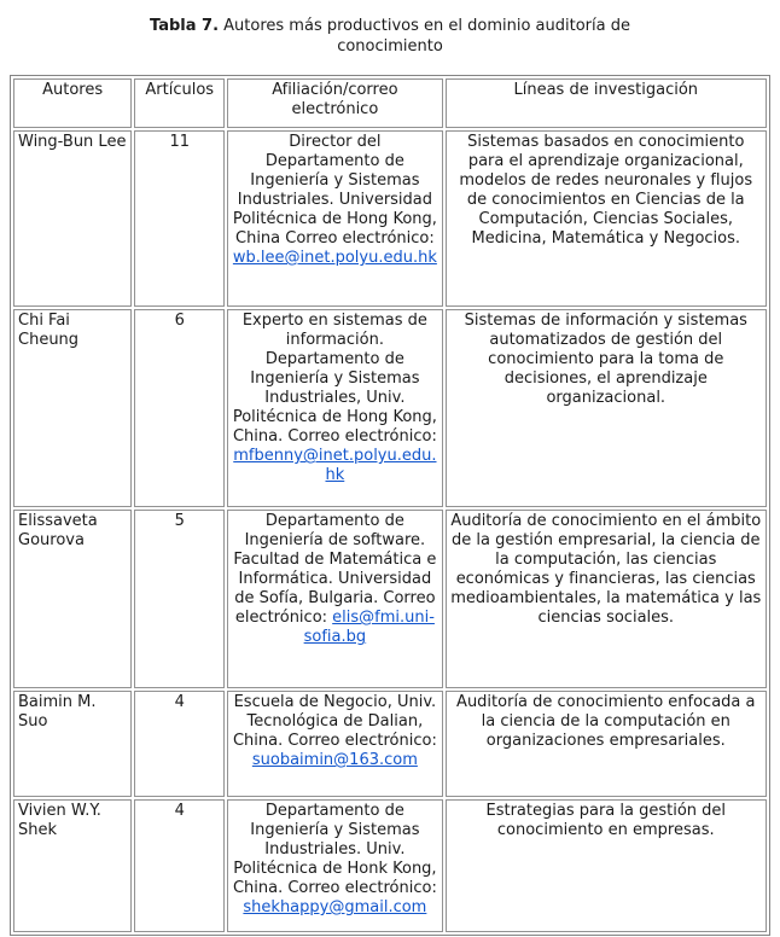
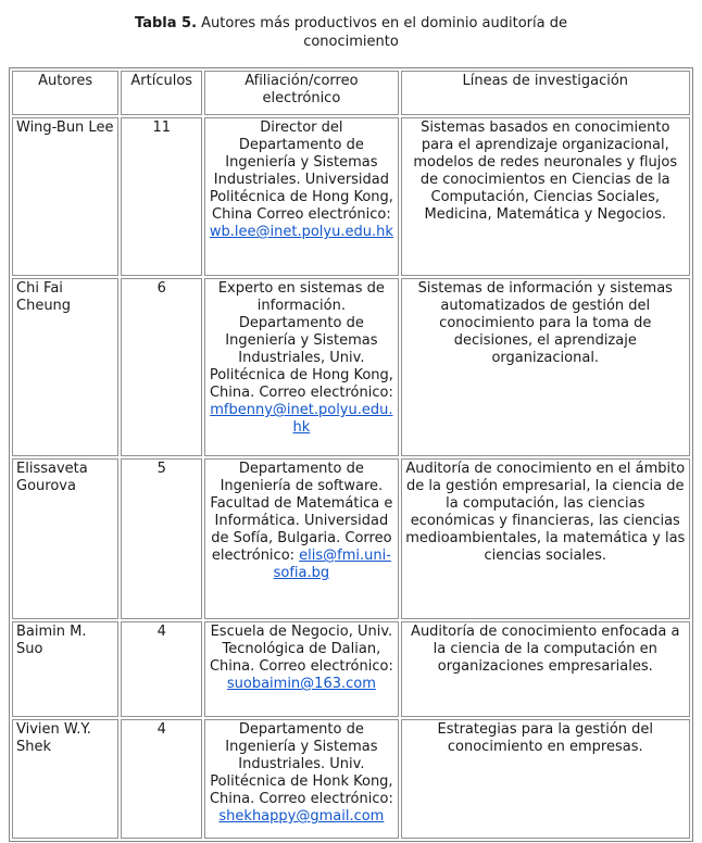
- Tabla 7. Autores más productivos en el dominio auditoría de conocimiento
+ Tabla 5. Autores más productivos en el dominio auditoría de conocimiento
  Autores	Artículos	Afiliación/correo electrónico	Líneas de investigación
  Wing-Bun Lee	11	Director del Departamento de Ingeniería y Sistemas Industriales. Universidad Politécnica de Hong Kong, China Correo electrónico: wb.lee@inet.polyu.edu.hk	Sistemas basados en conocimiento para el aprendizaje organizacional, modelos de redes neuronales y flujos de conocimientos en Ciencias de la Computación, Ciencias Sociales, Medicina, Matemática y Negocios.
  Chi Fai Cheung	6	Experto en sistemas de información. Departamento de Ingeniería y Sistemas Industriales, Univ. Politécnica de Hong Kong, China. Correo electrónico: mfbenny@inet.polyu.edu.hk	Sistemas de información y sistemas automatizados de gestión del conocimiento para la toma de decisiones, el aprendizaje organizacional.
  Elissaveta Gourova	5	Departamento de Ingeniería de software. Facultad de Matemática e Informática. Universidad de Sofía, Bulgaria. Correo electrónico: elis@fmi.uni-sofia.bg	Auditoría de conocimiento en el ámbito de la gestión empresarial, la ciencia de la computación, las ciencias económicas y financieras, las ciencias medioambientales, la matemática y las ciencias sociales.
  Baimin M. Suo	4	Escuela de Negocio, Univ. Tecnológica de Dalian, China. Correo electrónico: suobaimin@163.com	Auditoría de conocimiento enfocada a la ciencia de la computación en organizaciones empresariales.
  Vivien W.Y. Shek	4	Departamento de Ingeniería y Sistemas Industriales. Univ. Politécnica de Honk Kong, China. Correo electrónico: shekhappy@gmail.com	Estrategias para la gestión del conocimiento en empresas.
